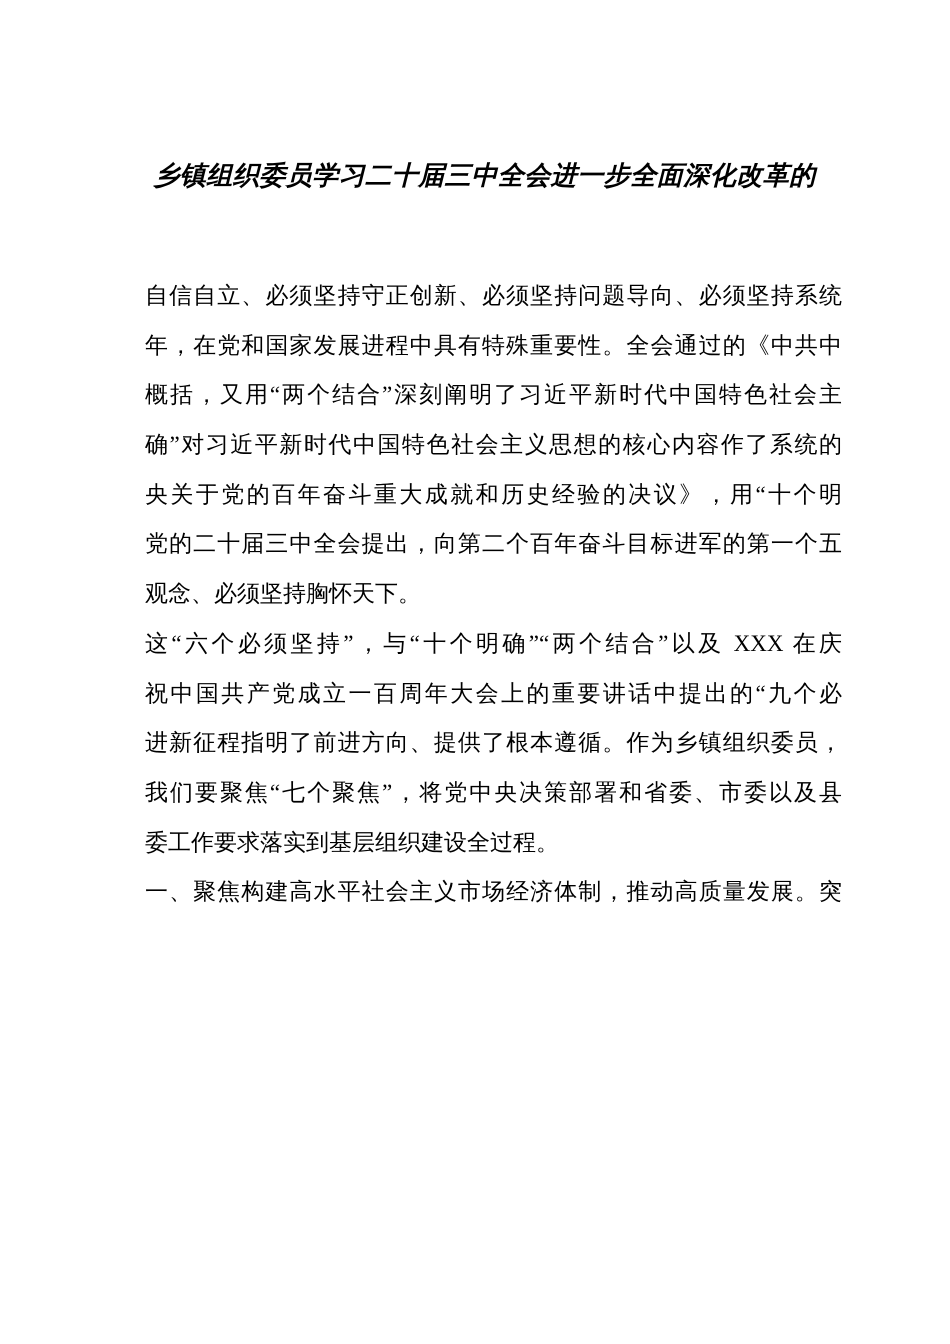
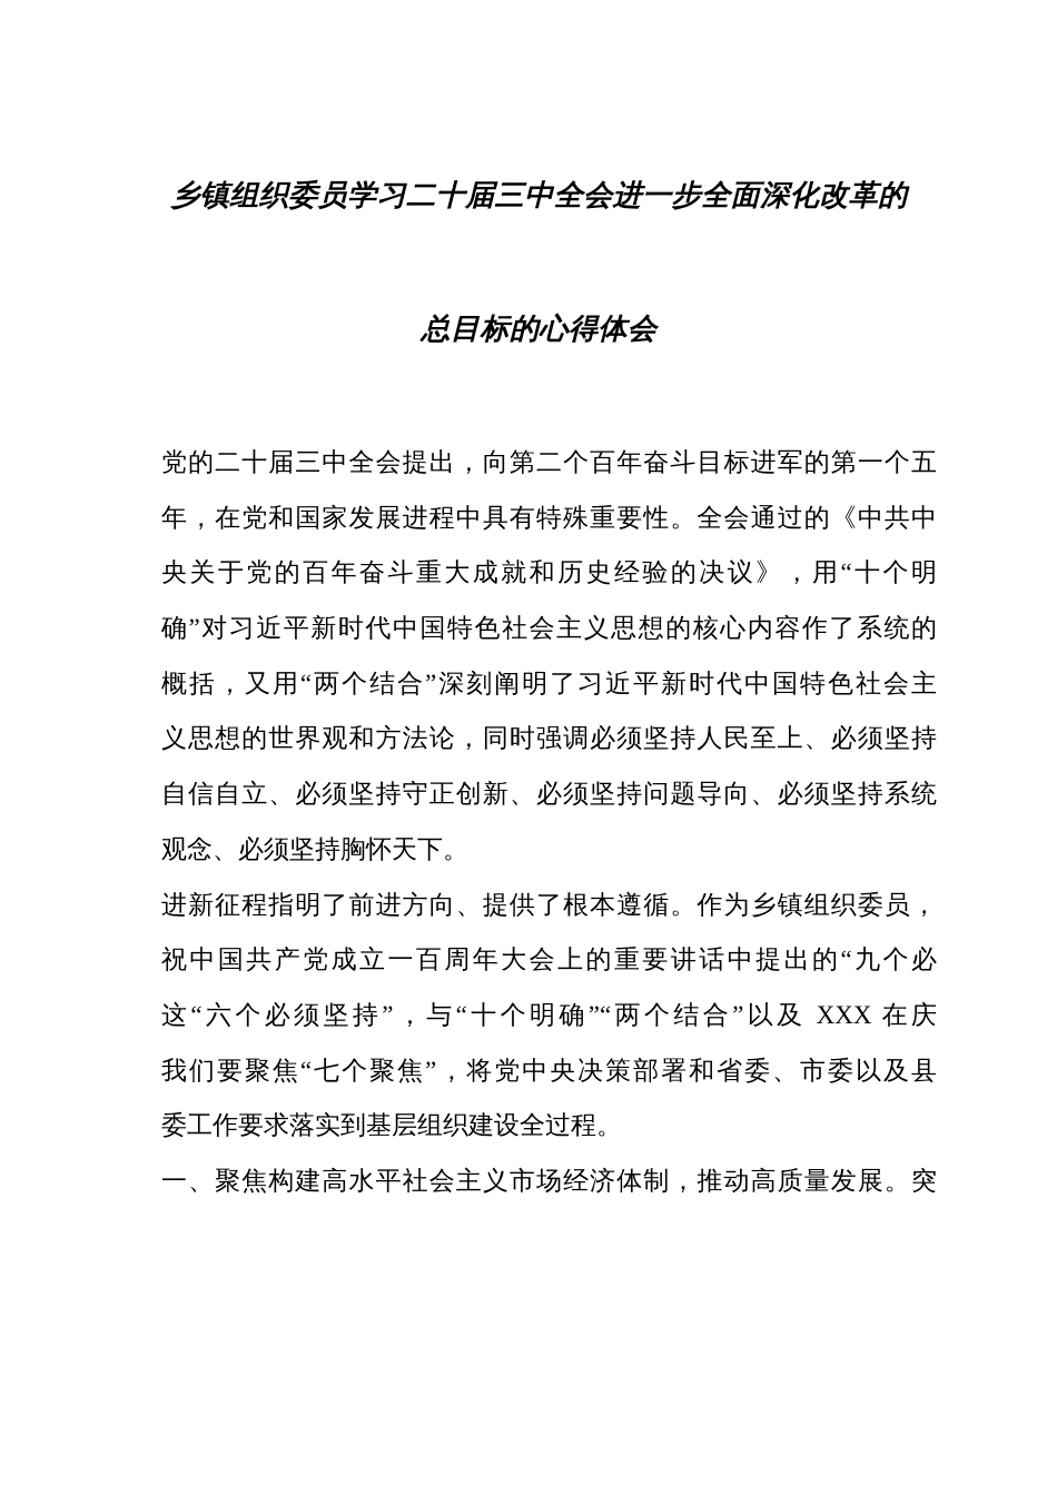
  乡镇组织委员学习二十届三中全会进一步全面深化改革的
+ 总目标的心得体会
- 自信自立、必须坚持守正创新、必须坚持问题导向、必须坚持系统
+ 党的二十届三中全会提出，向第二个百年奋斗目标进军的第一个五
  年，在党和国家发展进程中具有特殊重要性。全会通过的《中共中
- 概括，又用“两个结合”深刻阐明了习近平新时代中国特色社会主
+ 央关于党的百年奋斗重大成就和历史经验的决议》，用“十个明
  确”对习近平新时代中国特色社会主义思想的核心内容作了系统的
- 央关于党的百年奋斗重大成就和历史经验的决议》，用“十个明
+ 概括，又用“两个结合”深刻阐明了习近平新时代中国特色社会主
+ 义思想的世界观和方法论，同时强调必须坚持人民至上、必须坚持
- 党的二十届三中全会提出，向第二个百年奋斗目标进军的第一个五
+ 自信自立、必须坚持守正创新、必须坚持问题导向、必须坚持系统
  观念、必须坚持胸怀天下。
- 这“六个必须坚持”，与“十个明确”“两个结合”以及 XXX 在庆
+ 进新征程指明了前进方向、提供了根本遵循。作为乡镇组织委员，
  祝中国共产党成立一百周年大会上的重要讲话中提出的“九个必
- 进新征程指明了前进方向、提供了根本遵循。作为乡镇组织委员，
+ 这“六个必须坚持”，与“十个明确”“两个结合”以及 XXX 在庆
  我们要聚焦“七个聚焦”，将党中央决策部署和省委、市委以及县
  委工作要求落实到基层组织建设全过程。
  一、聚焦构建高水平社会主义市场经济体制，推动高质量发展。突
